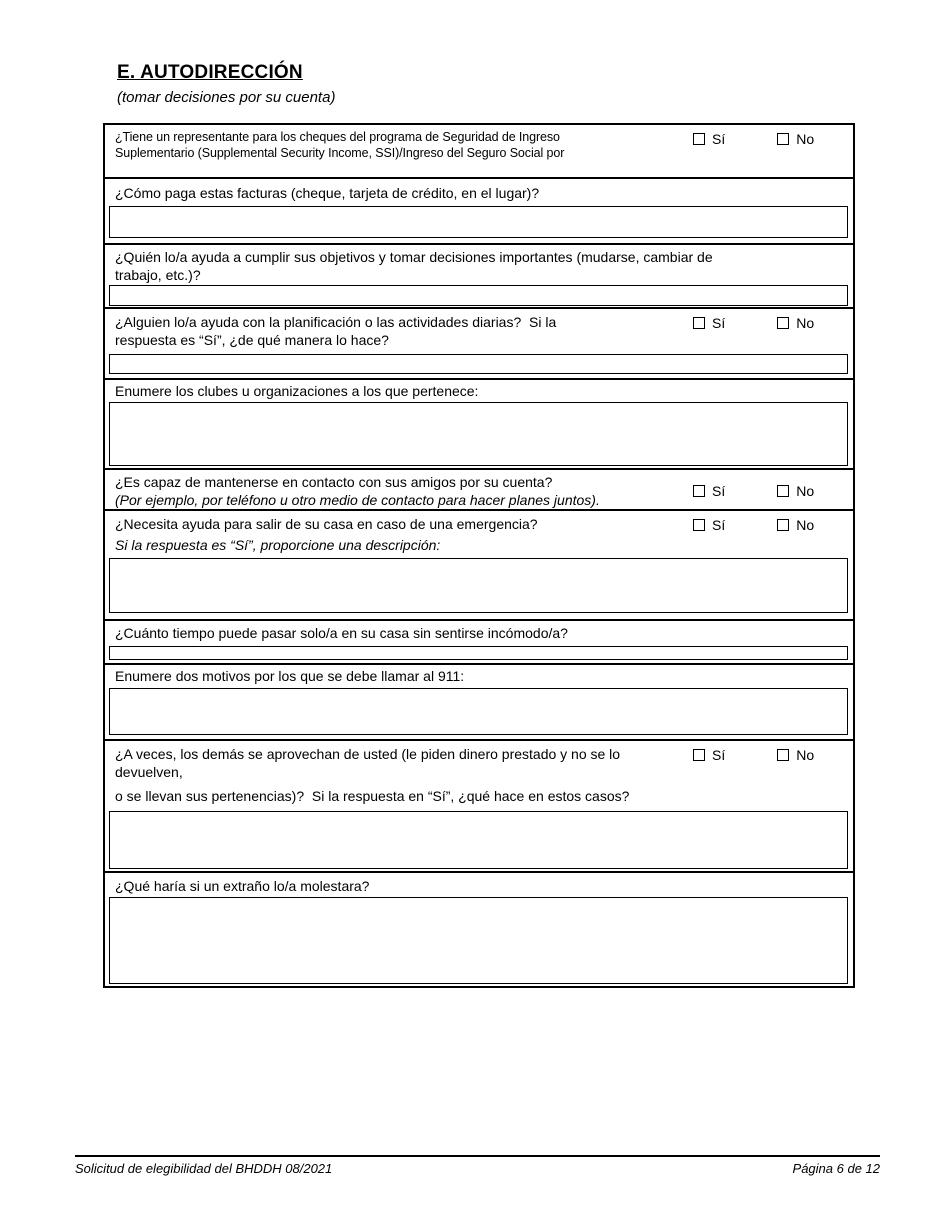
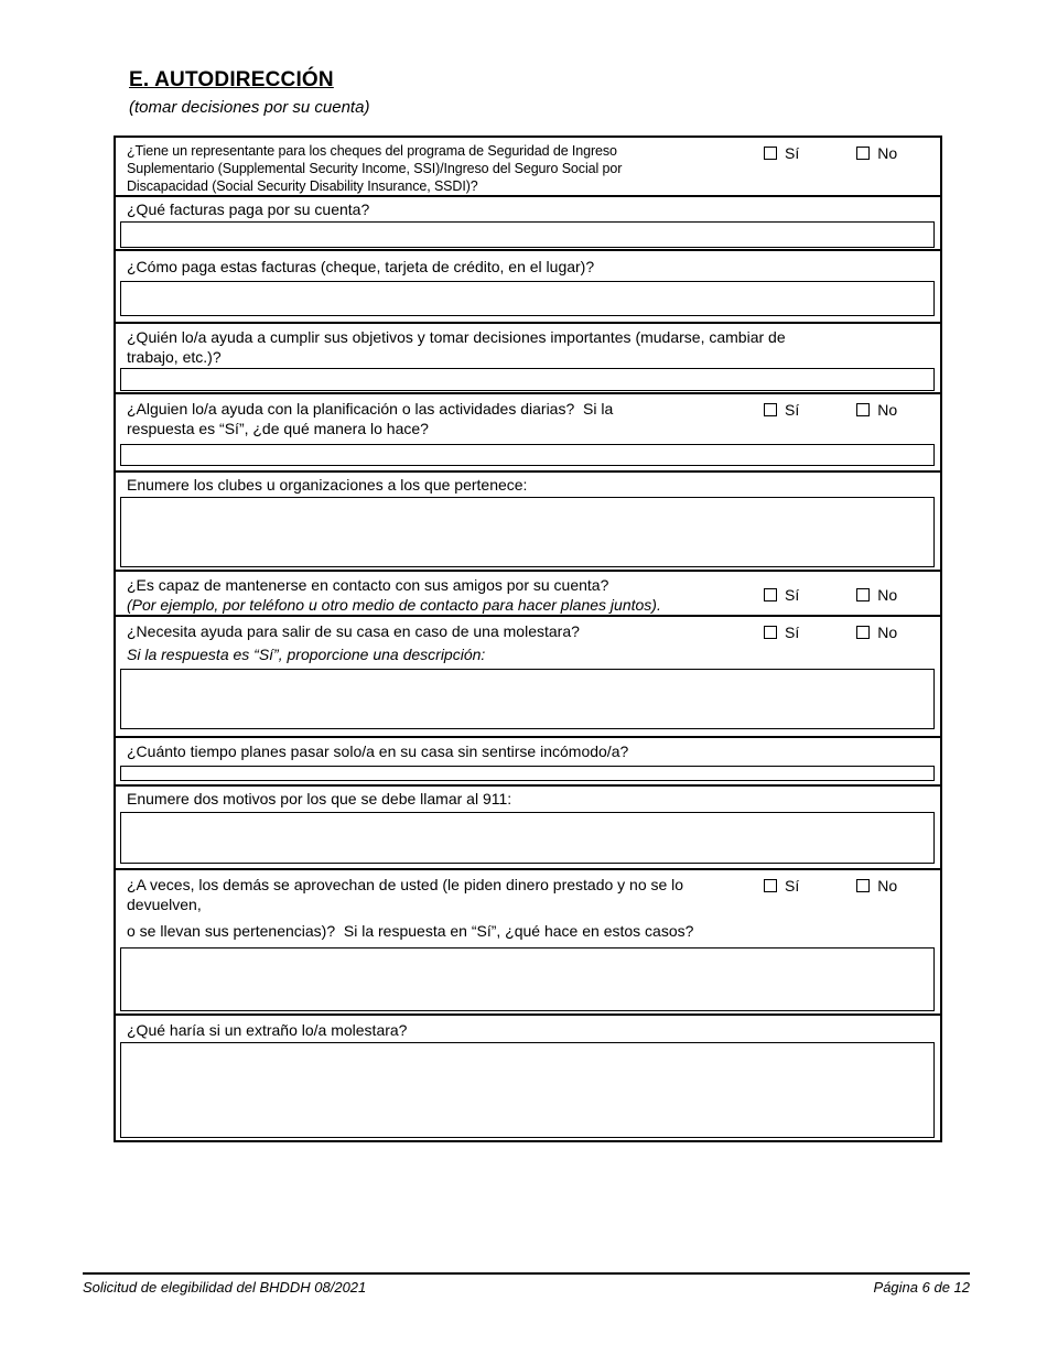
  E. AUTODIRECCIÓN
  (tomar decisiones por su cuenta)
  ¿Tiene un representante para los cheques del programa de Seguridad de Ingreso
  Suplementario (Supplemental Security Income, SSI)/Ingreso del Seguro Social por
+ Discapacidad (Social Security Disability Insurance, SSDI)?
  Sí
  No
+ ¿Qué facturas paga por su cuenta?
  ¿Cómo paga estas facturas (cheque, tarjeta de crédito, en el lugar)?
  ¿Quién lo/a ayuda a cumplir sus objetivos y tomar decisiones importantes (mudarse, cambiar de
  trabajo, etc.)?
  ¿Alguien lo/a ayuda con la planificación o las actividades diarias? Si la
  respuesta es “Sí”, ¿de qué manera lo hace?
  Sí
  No
  Enumere los clubes u organizaciones a los que pertenece:
  ¿Es capaz de mantenerse en contacto con sus amigos por su cuenta?
  (Por ejemplo, por teléfono u otro medio de contacto para hacer planes juntos).
  Sí
  No
- ¿Necesita ayuda para salir de su casa en caso de una emergencia?
+ ¿Necesita ayuda para salir de su casa en caso de una molestara?
  Sí
  No
  Si la respuesta es “Sí”, proporcione una descripción:
- ¿Cuánto tiempo puede pasar solo/a en su casa sin sentirse incómodo/a?
+ ¿Cuánto tiempo planes pasar solo/a en su casa sin sentirse incómodo/a?
  Enumere dos motivos por los que se debe llamar al 911:
  ¿A veces, los demás se aprovechan de usted (le piden dinero prestado y no se lo
  devuelven,
  Sí
  No
  o se llevan sus pertenencias)? Si la respuesta en “Sí”, ¿qué hace en estos casos?
  ¿Qué haría si un extraño lo/a molestara?
  Solicitud de elegibilidad del BHDDH 08/2021
  Página 6 de 12
